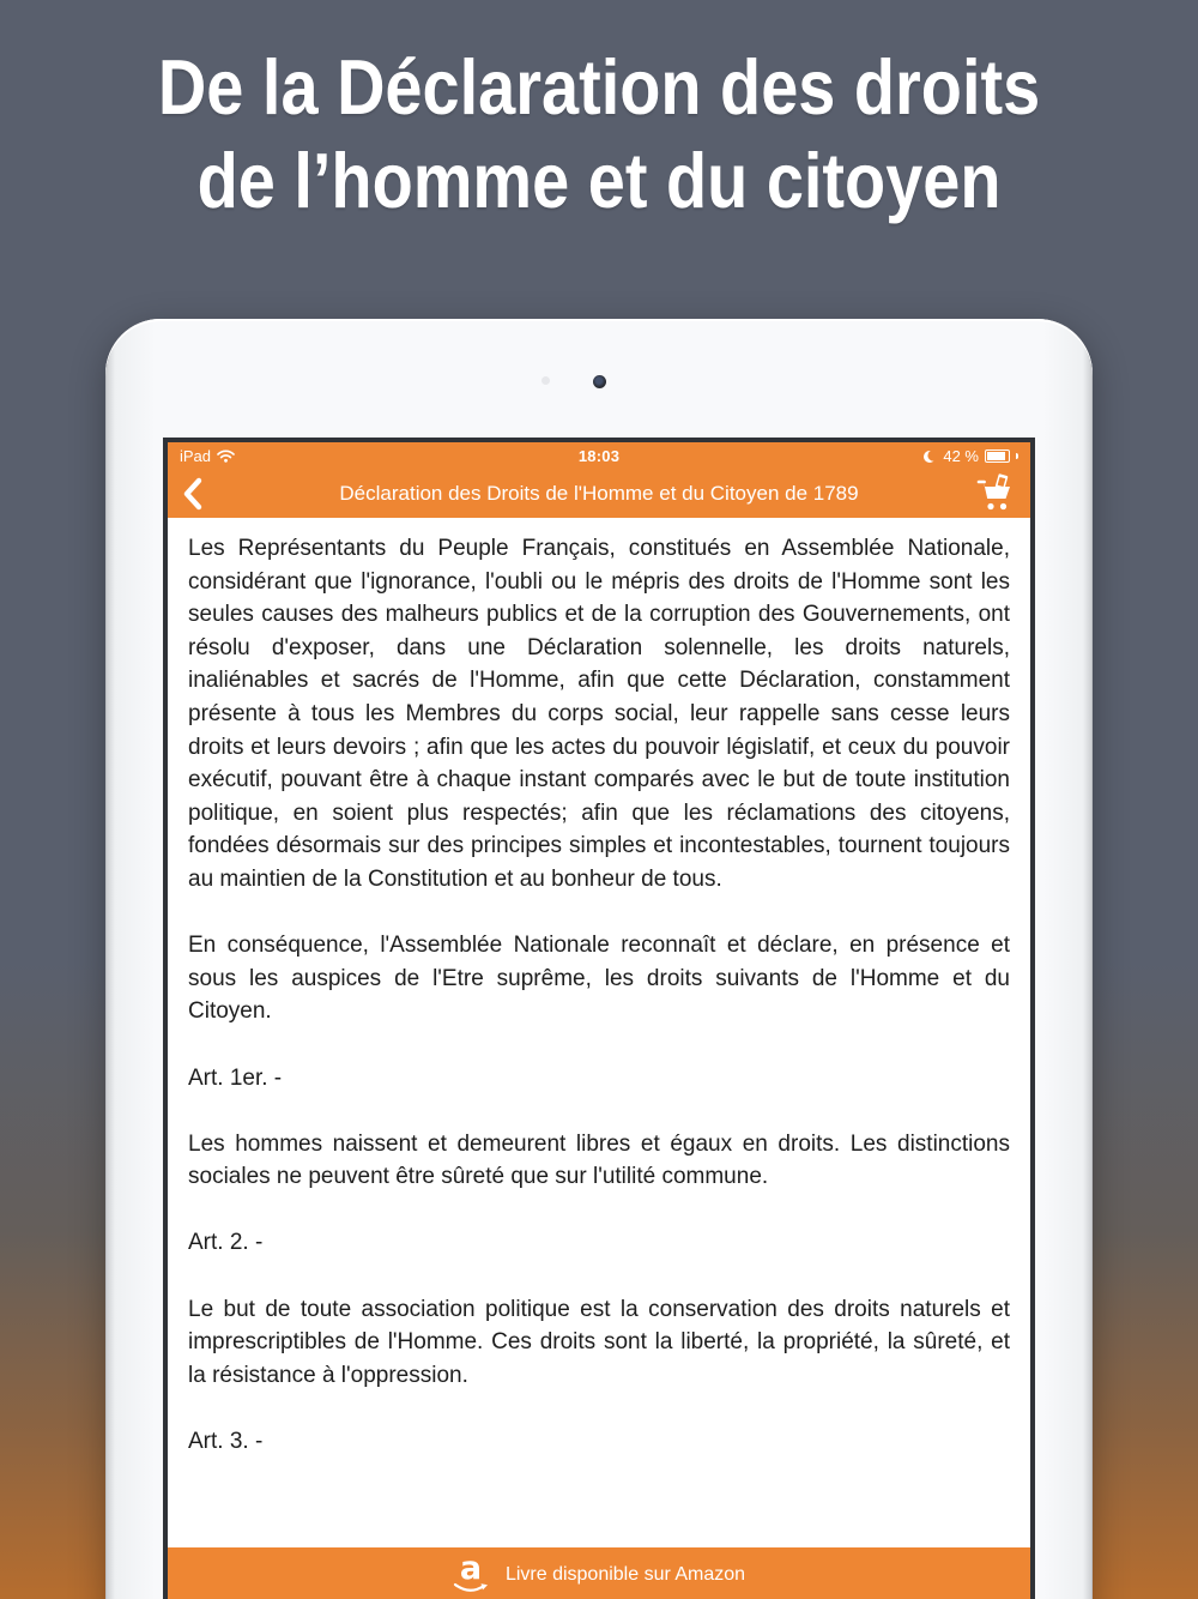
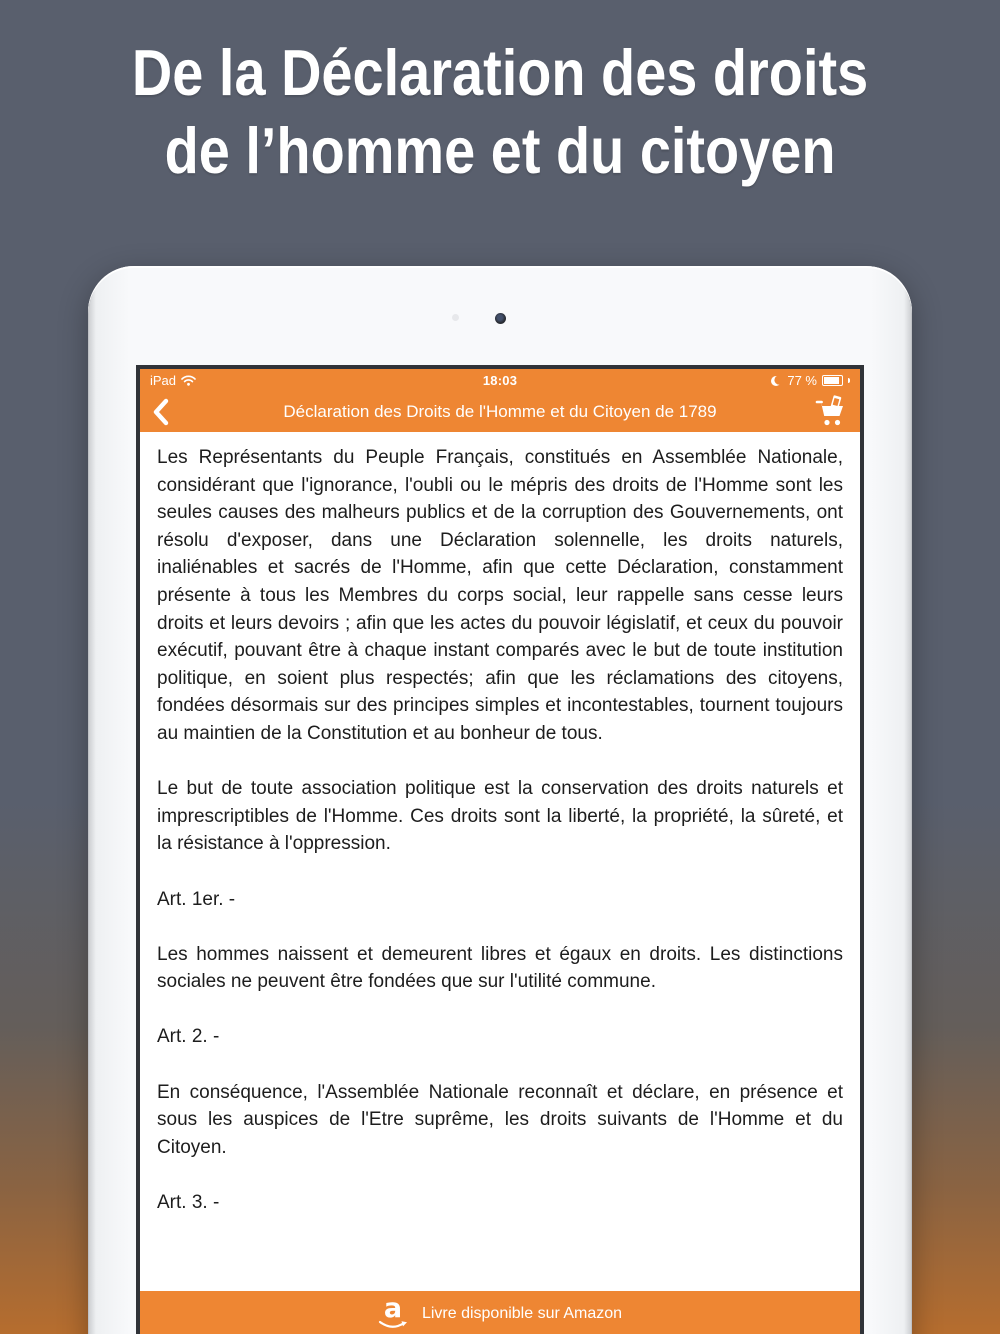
  De la Déclaration des droits
  de l’homme et du citoyen
  iPad
  18:03
- 42 %
+ 77 %
  Déclaration des Droits de l'Homme et du Citoyen de 1789
  Les Représentants du Peuple Français, constitués en Assemblée Nationale, considérant que l'ignorance, l'oubli ou le mépris des droits de l'Homme sont les seules causes des malheurs publics et de la corruption des Gouvernements, ont résolu d'exposer, dans une Déclaration solennelle, les droits naturels, inaliénables et sacrés de l'Homme, afin que cette Déclaration, constamment présente à tous les Membres du corps social, leur rappelle sans cesse leurs droits et leurs devoirs ; afin que les actes du pouvoir législatif, et ceux du pouvoir exécutif, pouvant être à chaque instant comparés avec le but de toute institution politique, en soient plus respectés; afin que les réclamations des citoyens, fondées désormais sur des principes simples et incontestables, tournent toujours au maintien de la Constitution et au bonheur de tous.
- En conséquence, l'Assemblée Nationale reconnaît et déclare, en présence et sous les auspices de l'Etre suprême, les droits suivants de l'Homme et du Citoyen.
+ Le but de toute association politique est la conservation des droits naturels et imprescriptibles de l'Homme. Ces droits sont la liberté, la propriété, la sûreté, et la résistance à l'oppression.
  Art. 1er. -
- Les hommes naissent et demeurent libres et égaux en droits. Les distinctions sociales ne peuvent être sûreté que sur l'utilité commune.
+ Les hommes naissent et demeurent libres et égaux en droits. Les distinctions sociales ne peuvent être fondées que sur l'utilité commune.
  Art. 2. -
- Le but de toute association politique est la conservation des droits naturels et imprescriptibles de l'Homme. Ces droits sont la liberté, la propriété, la sûreté, et la résistance à l'oppression.
+ En conséquence, l'Assemblée Nationale reconnaît et déclare, en présence et sous les auspices de l'Etre suprême, les droits suivants de l'Homme et du Citoyen.
  Art. 3. -
  a
  Livre disponible sur Amazon
